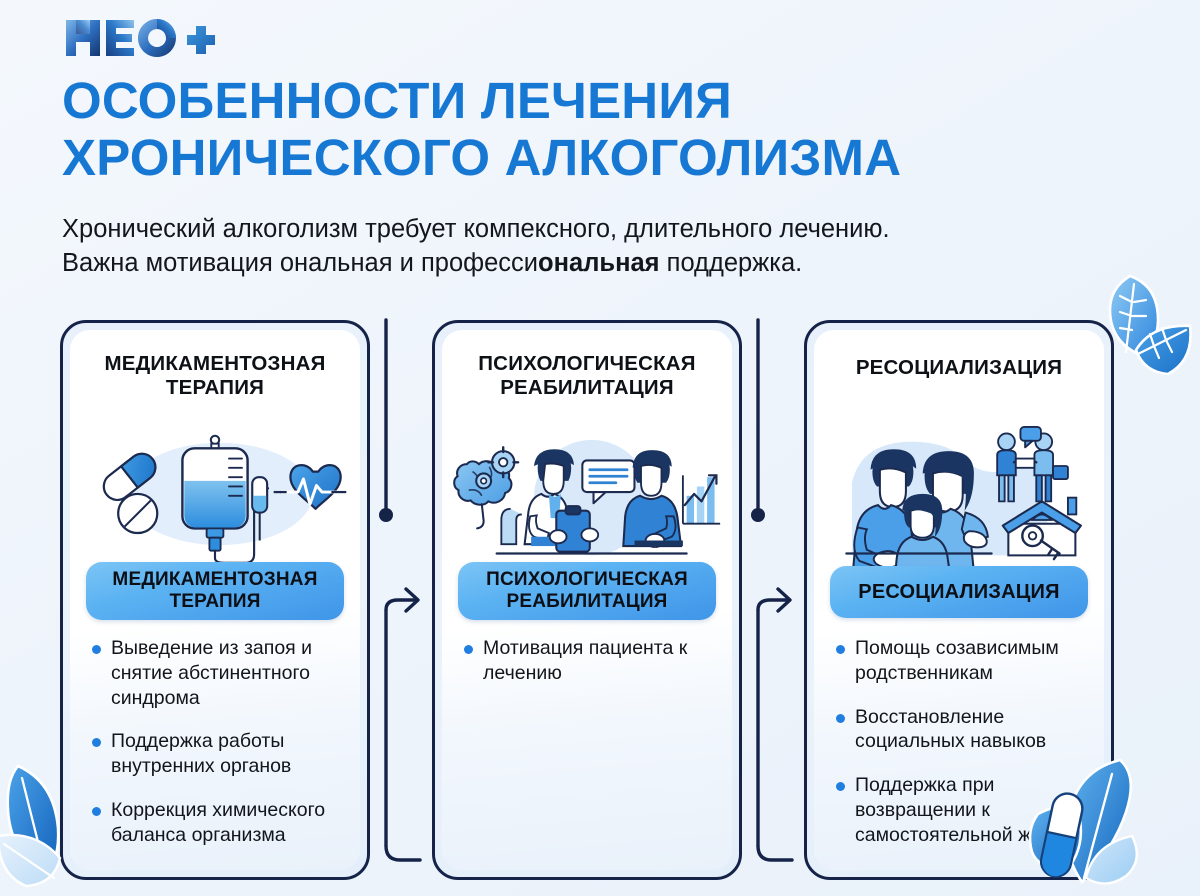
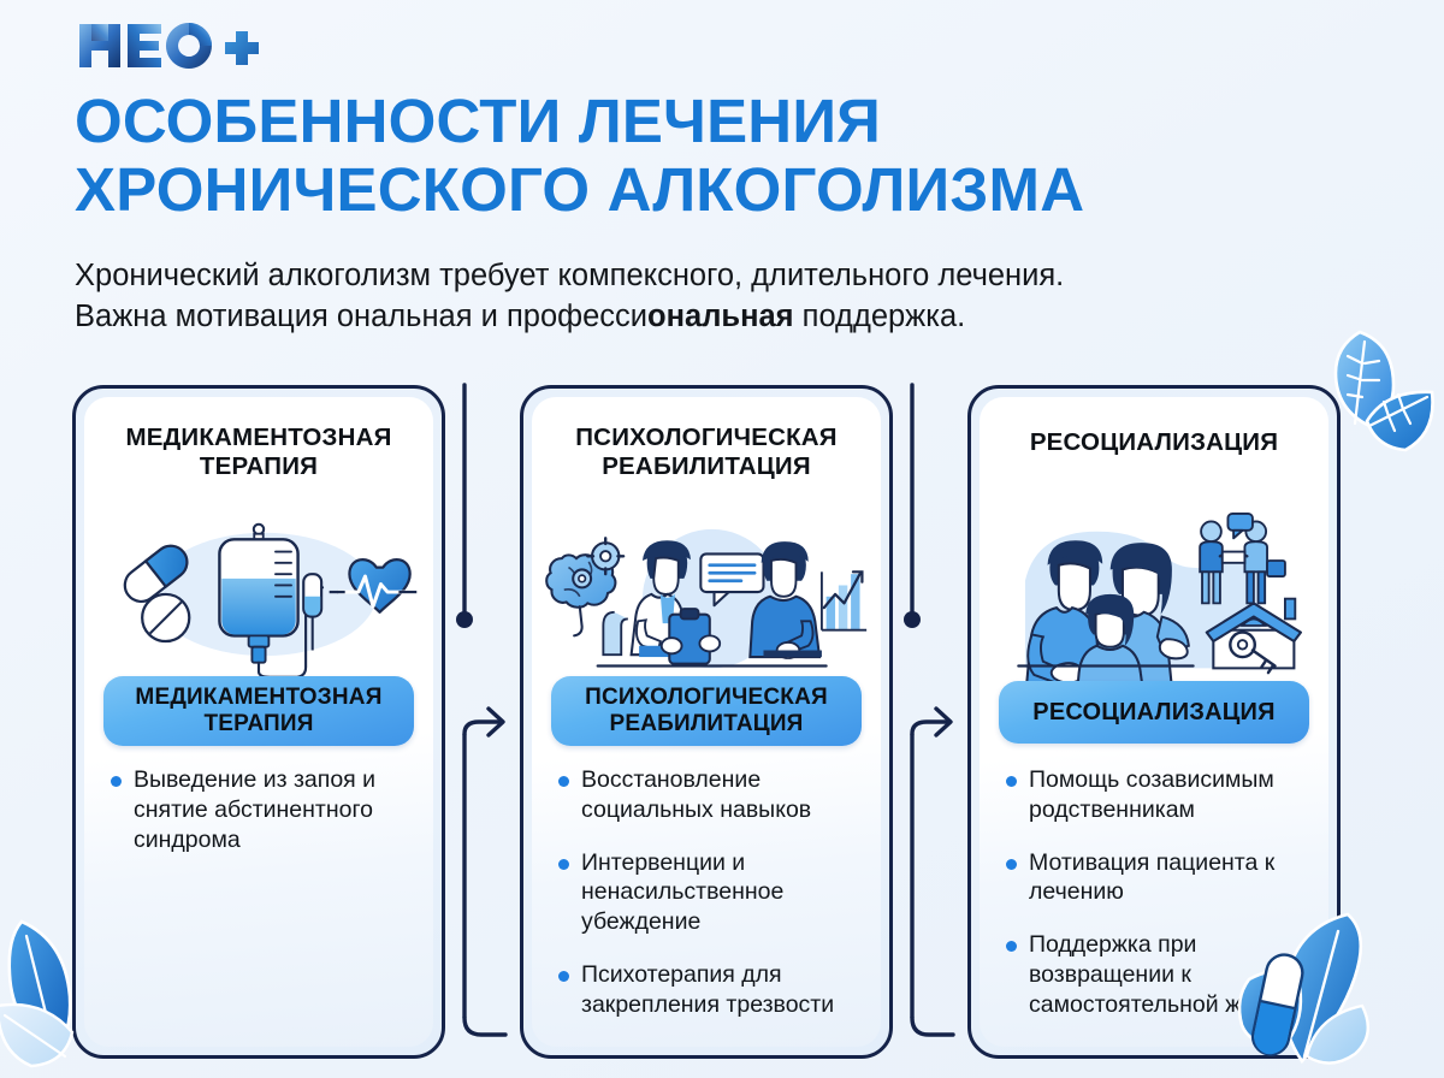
  ОСОБЕННОСТИ ЛЕЧЕНИЯ
  ХРОНИЧЕСКОГО АЛКОГОЛИЗМА
- Хронический алкоголизм требует компексного, длительного лечению.
+ Хронический алкоголизм требует компексного, длительного лечения.
  Важна мотивация ональная и профессиональная поддержка.
  МЕДИКАМЕНТОЗНАЯ ТЕРАПИЯ
  МЕДИКАМЕНТОЗНАЯ ТЕРАПИЯ
  Выведение из запоя и снятие абстинентного синдрома
- Поддержка работы внутренних органов
- Коррекция химического баланса организма
  ПСИХОЛОГИЧЕСКАЯ РЕАБИЛИТАЦИЯ
  ПСИХОЛОГИЧЕСКАЯ РЕАБИЛИТАЦИЯ
- Мотивация пациента к лечению
+ Восстановление социальных навыков
+ Интервенции и ненасильственное убеждение
+ Психотерапия для закрепления трезвости
  РЕСОЦИАЛИЗАЦИЯ
  РЕСОЦИАЛИЗАЦИЯ
  Помощь созависимым родственникам
- Восстановление социальных навыков
+ Мотивация пациента к лечению
  Поддержка при возвращении к самостоятельной ж
